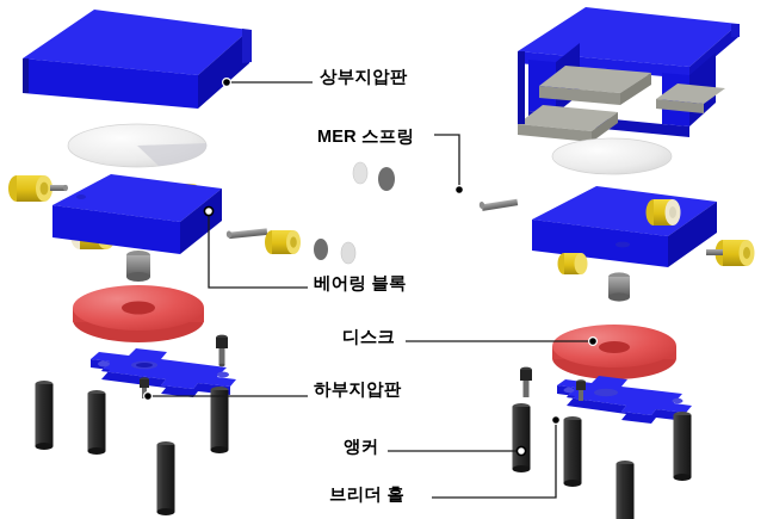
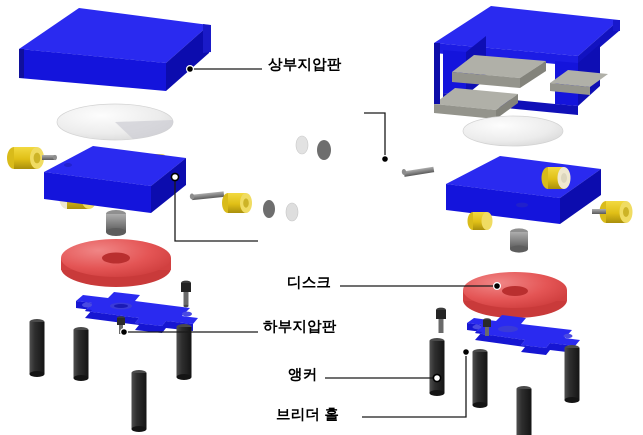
  상부지압판
- MER 스프링
- 베어링 블록
  디스크
  하부지압판
  앵커
  브리더 홀
